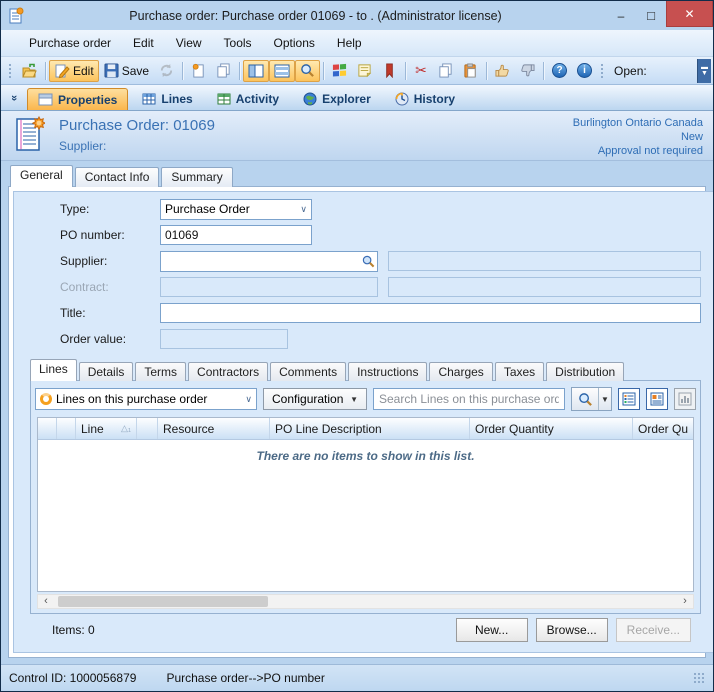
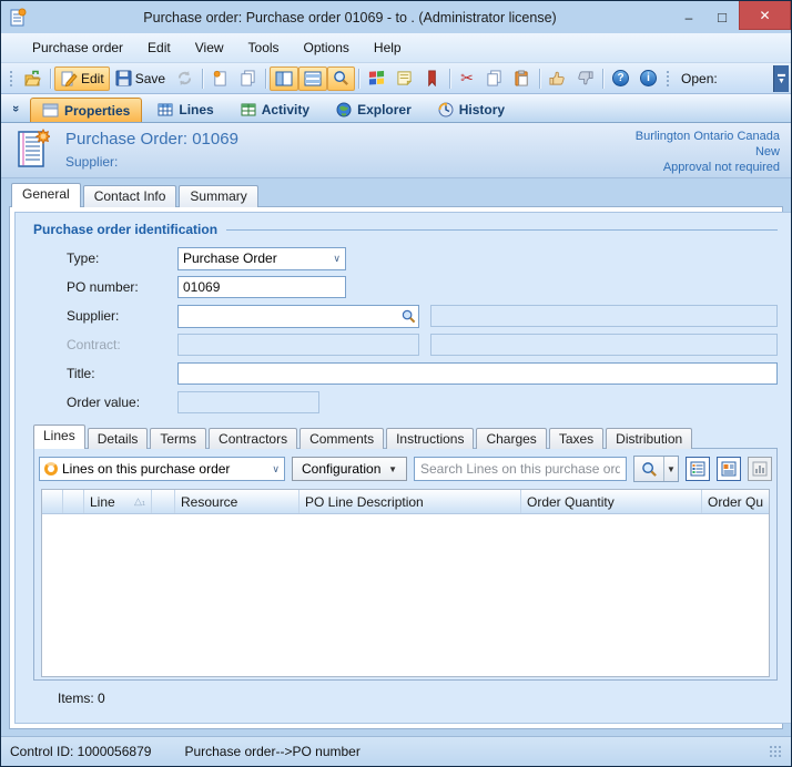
  Purchase order: Purchase order 01069 - to . (Administrator license)
  –
  □
  ✕
  Purchase order
  Edit
  View
  Tools
  Options
  Help
  Edit
  Save
  ✂
  ?
  i
  Open:
  Properties
  Lines
  Activity
  Explorer
  History
  Purchase Order: 01069
  Supplier:
  Burlington Ontario Canada
  New
  Approval not required
  General
  Contact Info
  Summary
+ Purchase order identification
  Type:
  Purchase Order
  ∨
  PO number:
  01069
  Supplier:
  Contract:
  Title:
  Order value:
  Lines
  Details
  Terms
  Contractors
  Comments
  Instructions
  Charges
  Taxes
  Distribution
  Lines on this purchase order
  ∨
  Configuration
  ▼
  Search Lines on this purchase ord
  ▼
  Line
  △₁
  Resource
  PO Line Description
  Order Quantity
  Order Qu
- There are no items to show in this list.
- ‹
- ›
  Items: 0
- New...
- Browse...
- Receive...
  Control ID: 1000056879
  Purchase order-->PO number
